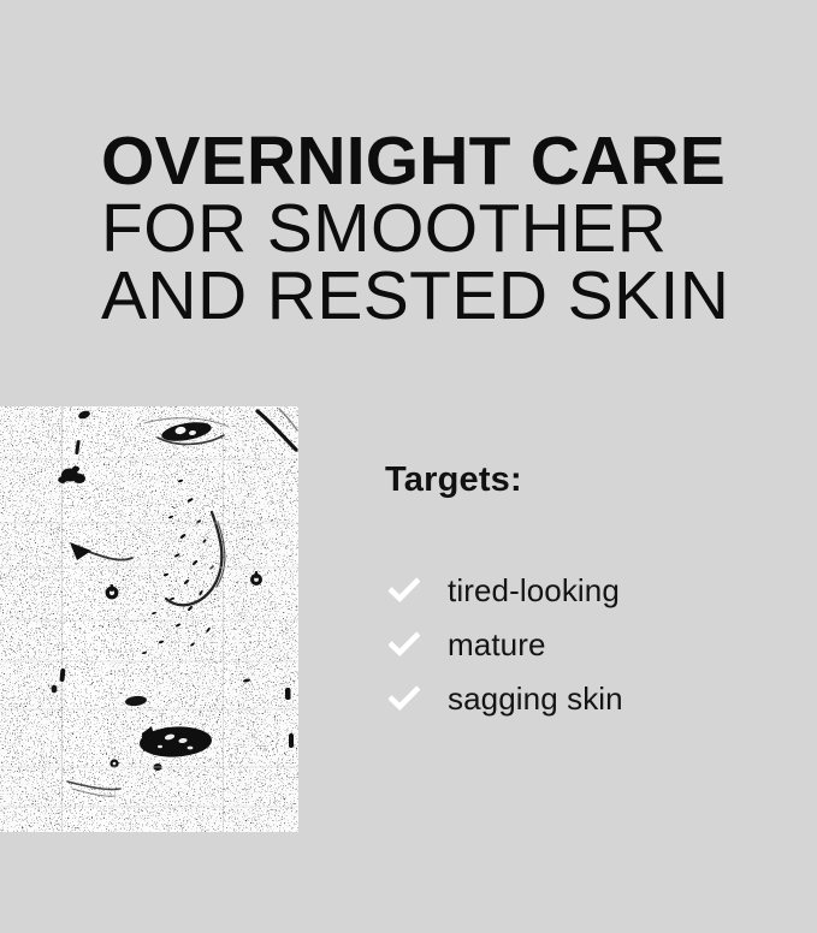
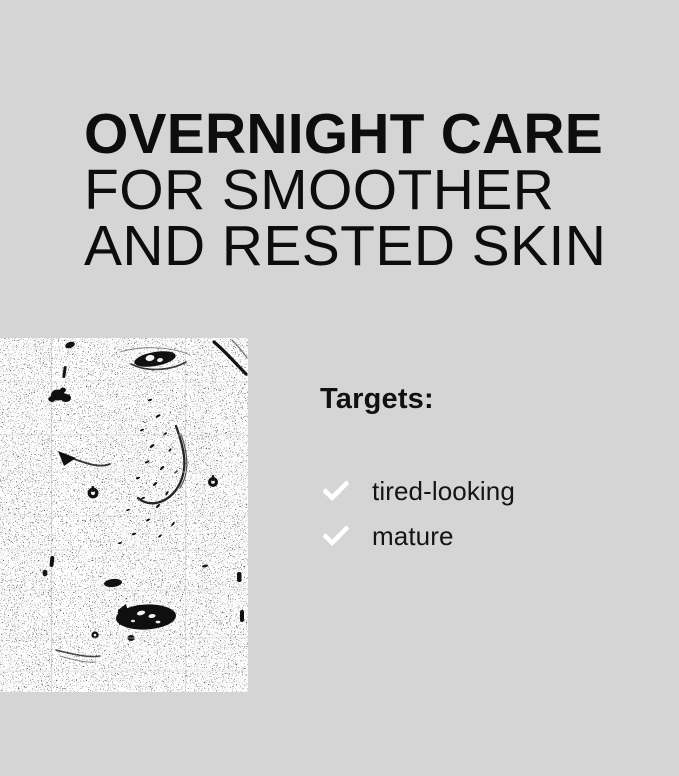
  OVERNIGHT CARE
  FOR SMOOTHER
  AND RESTED SKIN
  Targets:
  tired-looking
  mature
- sagging skin
